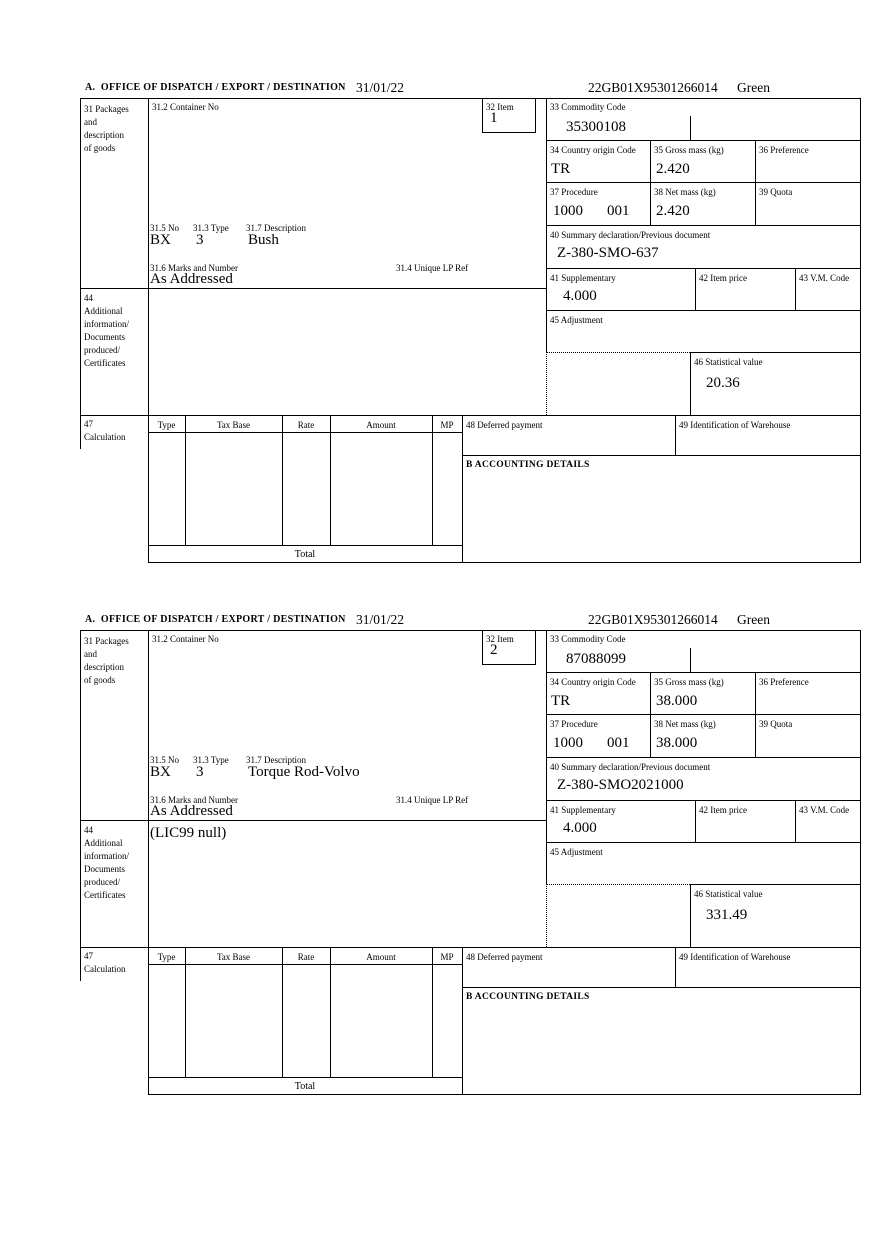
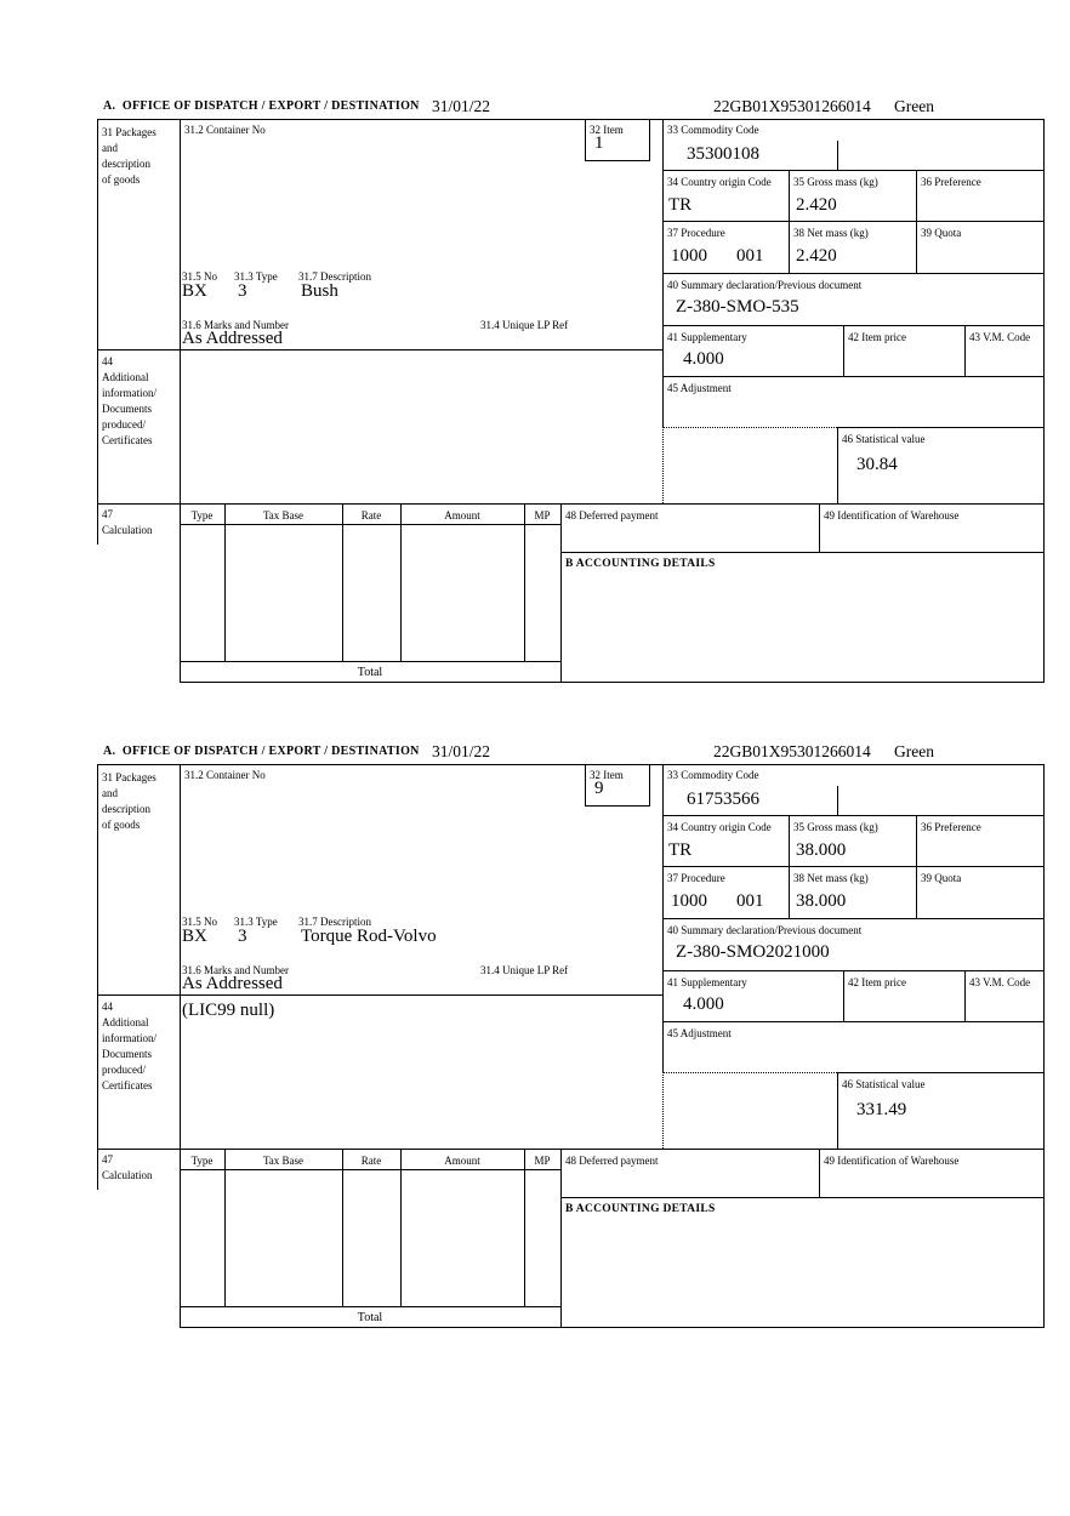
  A. OFFICE OF DISPATCH / EXPORT / DESTINATION
  31/01/22
  22GB01X95301266014
  Green
  31 Packages
  and
  description
  of goods
  31.2 Container No
  32 Item
  1
  33 Commodity Code
  35300108
  34 Country origin Code
  TR
  35 Gross mass (kg)
  2.420
  36 Preference
  37 Procedure
  1000
  001
  38 Net mass (kg)
  2.420
  39 Quota
  40 Summary declaration/Previous document
- Z-380-SMO-637
+ Z-380-SMO-535
  41 Supplementary
  4.000
  42 Item price
  43 V.M. Code
  45 Adjustment
  46 Statistical value
- 20.36
+ 30.84
  31.5 No
  31.3 Type
  31.7 Description
  BX
  3
  Bush
  31.6 Marks and Number
  31.4 Unique LP Ref
  As Addressed
  44
  Additional
  information/
  Documents
  produced/
  Certificates
  47
  Calculation
  Type
  Tax Base
  Rate
  Amount
  MP
  48 Deferred payment
  49 Identification of Warehouse
  B ACCOUNTING DETAILS
  Total
  A. OFFICE OF DISPATCH / EXPORT / DESTINATION
  31/01/22
  22GB01X95301266014
  Green
  31 Packages
  and
  description
  of goods
  31.2 Container No
  32 Item
- 2
+ 9
  33 Commodity Code
- 87088099
+ 61753566
  34 Country origin Code
  TR
  35 Gross mass (kg)
  38.000
  36 Preference
  37 Procedure
  1000
  001
  38 Net mass (kg)
  38.000
  39 Quota
  40 Summary declaration/Previous document
  Z-380-SMO2021000
  41 Supplementary
  4.000
  42 Item price
  43 V.M. Code
  45 Adjustment
  46 Statistical value
  331.49
  31.5 No
  31.3 Type
  31.7 Description
  BX
  3
  Torque Rod-Volvo
  31.6 Marks and Number
  31.4 Unique LP Ref
  As Addressed
  44
  Additional
  information/
  Documents
  produced/
  Certificates
  (LIC99 null)
  47
  Calculation
  Type
  Tax Base
  Rate
  Amount
  MP
  48 Deferred payment
  49 Identification of Warehouse
  B ACCOUNTING DETAILS
  Total
